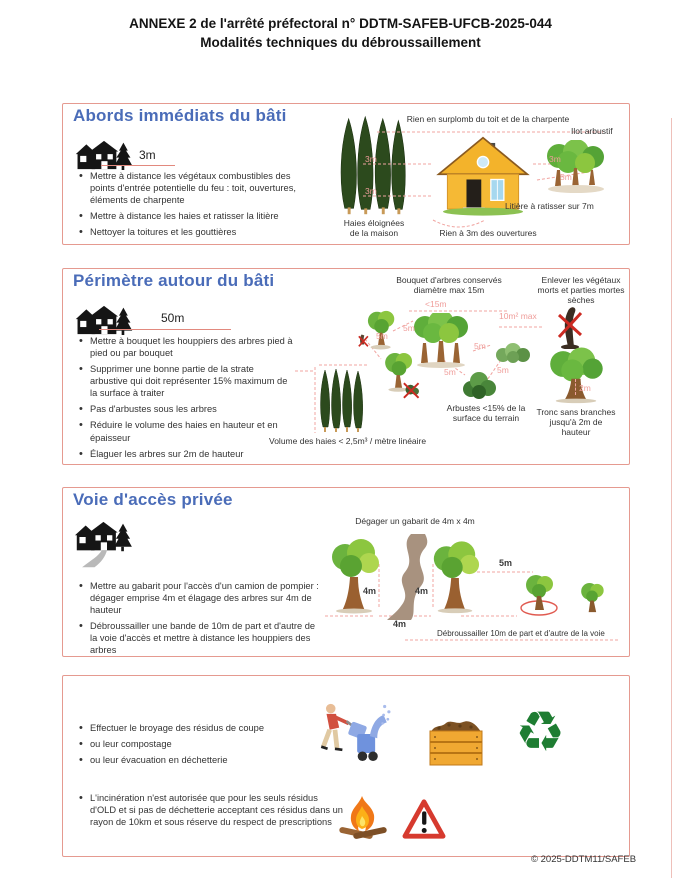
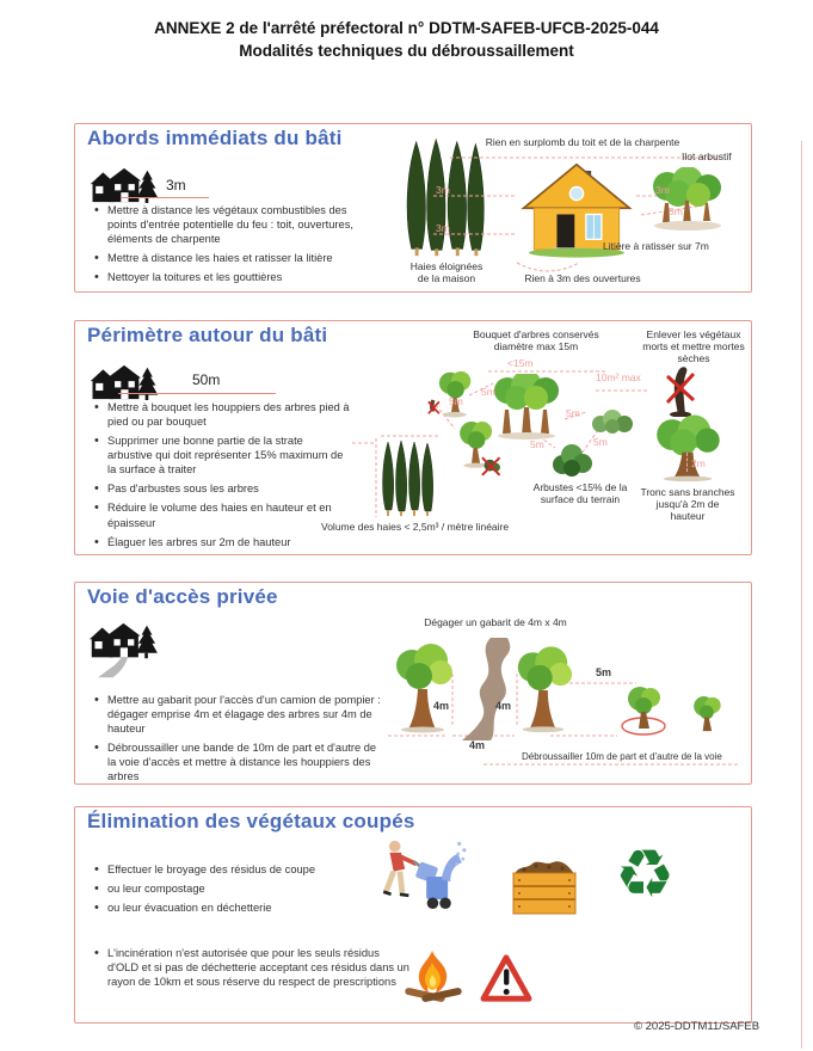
  ANNEXE 2 de l'arrêté préfectoral n° DDTM-SAFEB-UFCB-2025-044
  Modalités techniques du débroussaillement
  Abords immédiats du bâti
  3m
  Mettre à distance les végétaux combustibles des points d'entrée potentielle du feu : toit, ouvertures, éléments de charpente
  Mettre à distance les haies et ratisser la litière
  Nettoyer la toitures et les gouttières
  Haies éloignées
  de la maison
  Rien en surplomb du toit et de la charpente
  Ilot arbustif
  3m
  3m
  5m
  3m
  Litière à ratisser sur 7m
  Rien à 3m des ouvertures
  Périmètre autour du bâti
  50m
  Mettre à bouquet les houppiers des arbres pied à pied ou par bouquet
  Supprimer une bonne partie de la strate arbustive qui doit représenter 15% maximum de la surface à traiter
  Pas d'arbustes sous les arbres
  Réduire le volume des haies en hauteur et en épaisseur
  Élaguer les arbres sur 2m de hauteur
  Bouquet d'arbres conservés
  diamètre max 15m
  <15m
- Enlever les végétaux morts et parties mortes sèches
+ Enlever les végétaux morts et mettre mortes sèches
  10m² max
  Arbustes <15% de la surface du terrain
  2m
  Tronc sans branches jusqu'à 2m de hauteur
  Volume des haies < 2,5m³ / mètre linéaire
  5m
  5m
  5m
  5m
  5m
  Voie d'accès privée
  Mettre au gabarit pour l'accès d'un camion de pompier : dégager emprise 4m et élagage des arbres sur 4m de hauteur
  Débroussailler une bande de 10m de part et d'autre de la voie d'accès et mettre à distance les houppiers des arbres
  Dégager un gabarit de 4m x 4m
  4m
  4m
  4m
  5m
  Débroussailler 10m de part et d'autre de la voie
+ Élimination des végétaux coupés
  Effectuer le broyage des résidus de coupe
  ou leur compostage
  ou leur évacuation en déchetterie
  L'incinération n'est autorisée que pour les seuls résidus d'OLD et si pas de déchetterie acceptant ces résidus dans un rayon de 10km et sous réserve du respect de prescriptions
  ♻
  © 2025-DDTM11/SAFEB
